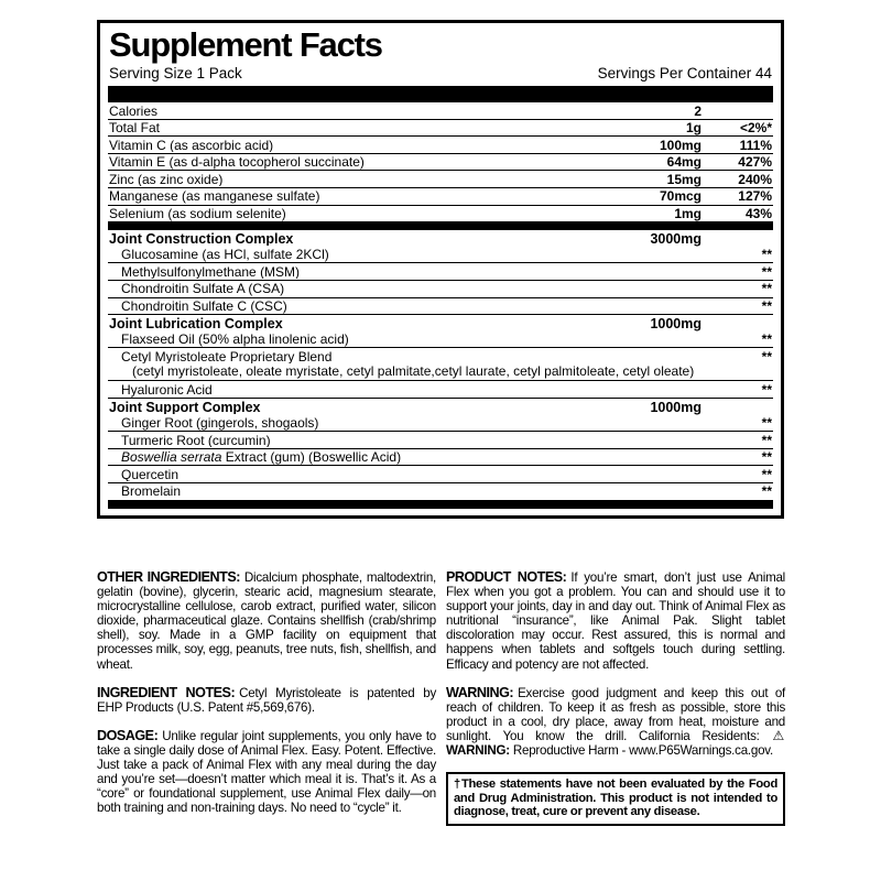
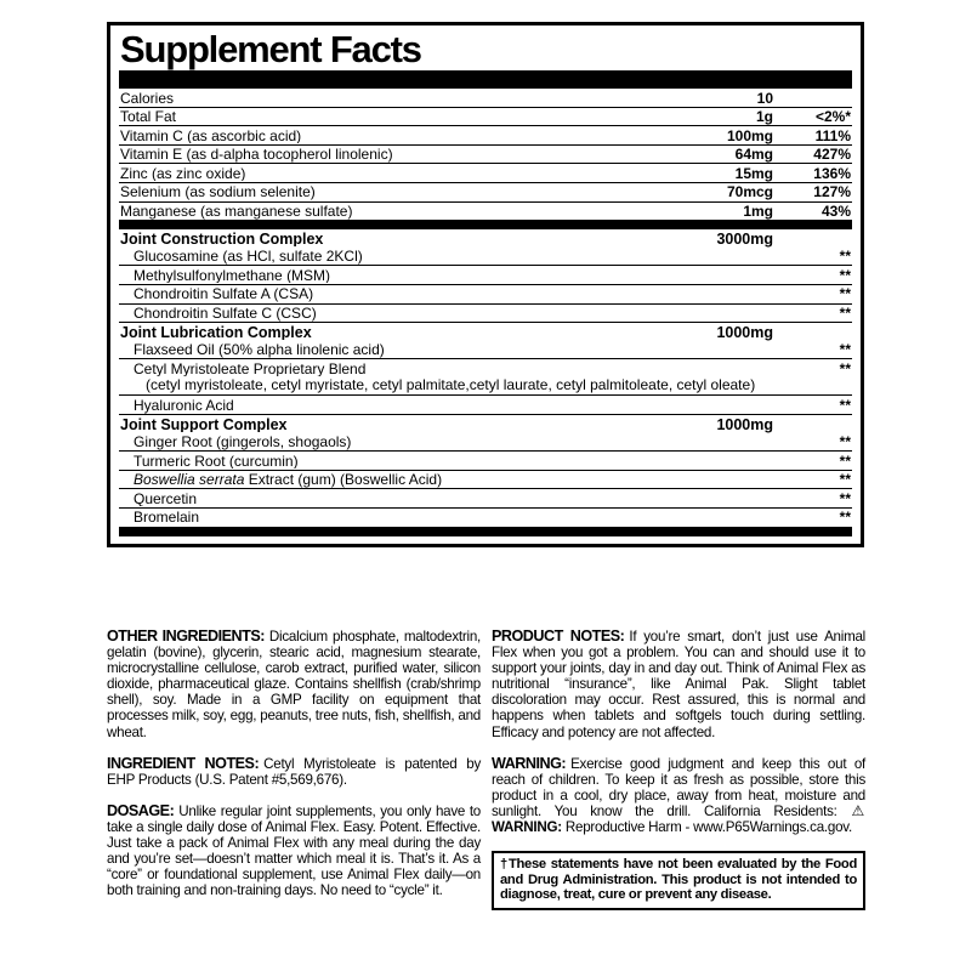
  Supplement Facts
- Serving Size 1 Pack
- Servings Per Container 44
  Calories
- 2
+ 10
  Total Fat
  1g
  <2%*
  Vitamin C (as ascorbic acid)
  100mg
  111%
- Vitamin E (as d-alpha tocopherol succinate)
+ Vitamin E (as d-alpha tocopherol linolenic)
  64mg
  427%
  Zinc (as zinc oxide)
  15mg
- 240%
+ 136%
- Manganese (as manganese sulfate)
+ Selenium (as sodium selenite)
  70mcg
  127%
- Selenium (as sodium selenite)
+ Manganese (as manganese sulfate)
  1mg
  43%
  Joint Construction Complex
  3000mg
  Glucosamine (as HCl, sulfate 2KCl)
  **
  Methylsulfonylmethane (MSM)
  **
  Chondroitin Sulfate A (CSA)
  **
  Chondroitin Sulfate C (CSC)
  **
  Joint Lubrication Complex
  1000mg
  Flaxseed Oil (50% alpha linolenic acid)
  **
  Cetyl Myristoleate Proprietary Blend
  **
- (cetyl myristoleate, oleate myristate, cetyl palmitate,cetyl laurate, cetyl palmitoleate, cetyl oleate)
+ (cetyl myristoleate, cetyl myristate, cetyl palmitate,cetyl laurate, cetyl palmitoleate, cetyl oleate)
  Hyaluronic Acid
  **
  Joint Support Complex
  1000mg
  Ginger Root (gingerols, shogaols)
  **
  Turmeric Root (curcumin)
  **
  Boswellia serrata Extract (gum) (Boswellic Acid)
  **
  Quercetin
  **
  Bromelain
  **
  OTHER INGREDIENTS: Dicalcium phosphate, maltodextrin, gelatin (bovine), glycerin, stearic acid, magnesium stearate, microcrystalline cellulose, carob extract, purified water, silicon dioxide, pharmaceutical glaze. Contains shellfish (crab/shrimp shell), soy. Made in a GMP facility on equipment that processes milk, soy, egg, peanuts, tree nuts, fish, shellfish, and wheat.
  INGREDIENT NOTES: Cetyl Myristoleate is patented by EHP Products (U.S. Patent #5,569,676).
  DOSAGE: Unlike regular joint supplements, you only have to take a single daily dose of Animal Flex. Easy. Potent. Effective. Just take a pack of Animal Flex with any meal during the day and you’re set—doesn’t matter which meal it is. That’s it. As a “core” or foundational supplement, use Animal Flex daily—on both training and non-training days. No need to “cycle” it.
  PRODUCT NOTES: If you’re smart, don’t just use Animal Flex when you got a problem. You can and should use it to support your joints, day in and day out. Think of Animal Flex as nutritional “insurance”, like Animal Pak. Slight tablet discoloration may occur. Rest assured, this is normal and happens when tablets and softgels touch during settling. Efficacy and potency are not affected.
  WARNING: Exercise good judgment and keep this out of reach of children. To keep it as fresh as possible, store this product in a cool, dry place, away from heat, moisture and sunlight. You know the drill. California Residents: ⚠ WARNING: Reproductive Harm - www.P65Warnings.ca.gov.
  †These statements have not been evaluated by the Food and Drug Administration. This product is not intended to diagnose, treat, cure or prevent any disease.
